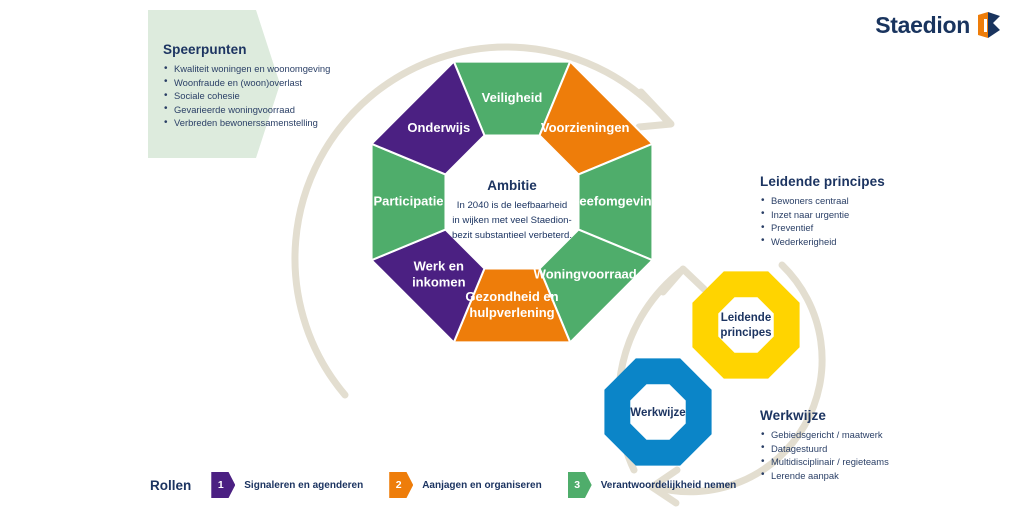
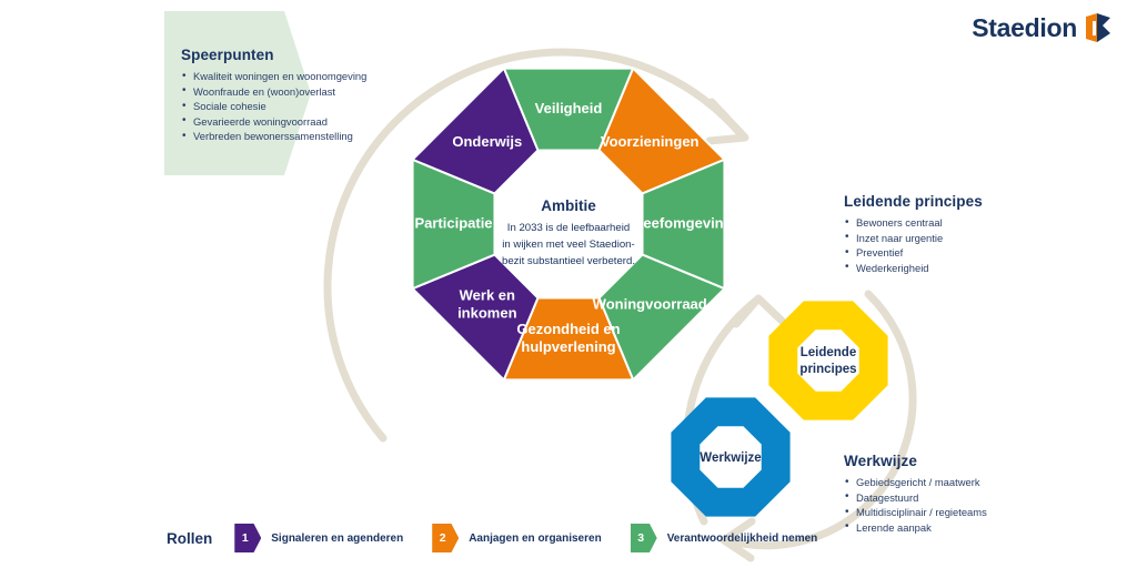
  Speerpunten
  Kwaliteit woningen en woonomgeving
  Woonfraude en (woon)overlast
  Sociale cohesie
  Gevarieerde woningvoorraad
  Verbreden bewonerssamenstelling
  Leidende principes
  Bewoners centraal
  Inzet naar urgentie
  Preventief
  Wederkerigheid
  Werkwijze
  Gebiedsgericht / maatwerk
  Datagestuurd
  Multidisciplinair / regieteams
  Lerende aanpak
  Veiligheid
  Voorzieningen
  eefomgeving
  Woningvoorraad
  Gezondheid en
  hulpverlening
  Werk en
  inkomen
  Participatie
  Onderwijs
  Ambitie
- In 2040 is de leefbaarheid
+ In 2033 is de leefbaarheid
  in wijken met veel Staedion-
  bezit substantieel verbeterd.
  Leidende
  principes
  Werkwijze
  Staedion
  Rollen
  1
  Signaleren en agenderen
  2
  Aanjagen en organiseren
  3
  Verantwoordelijkheid nemen
